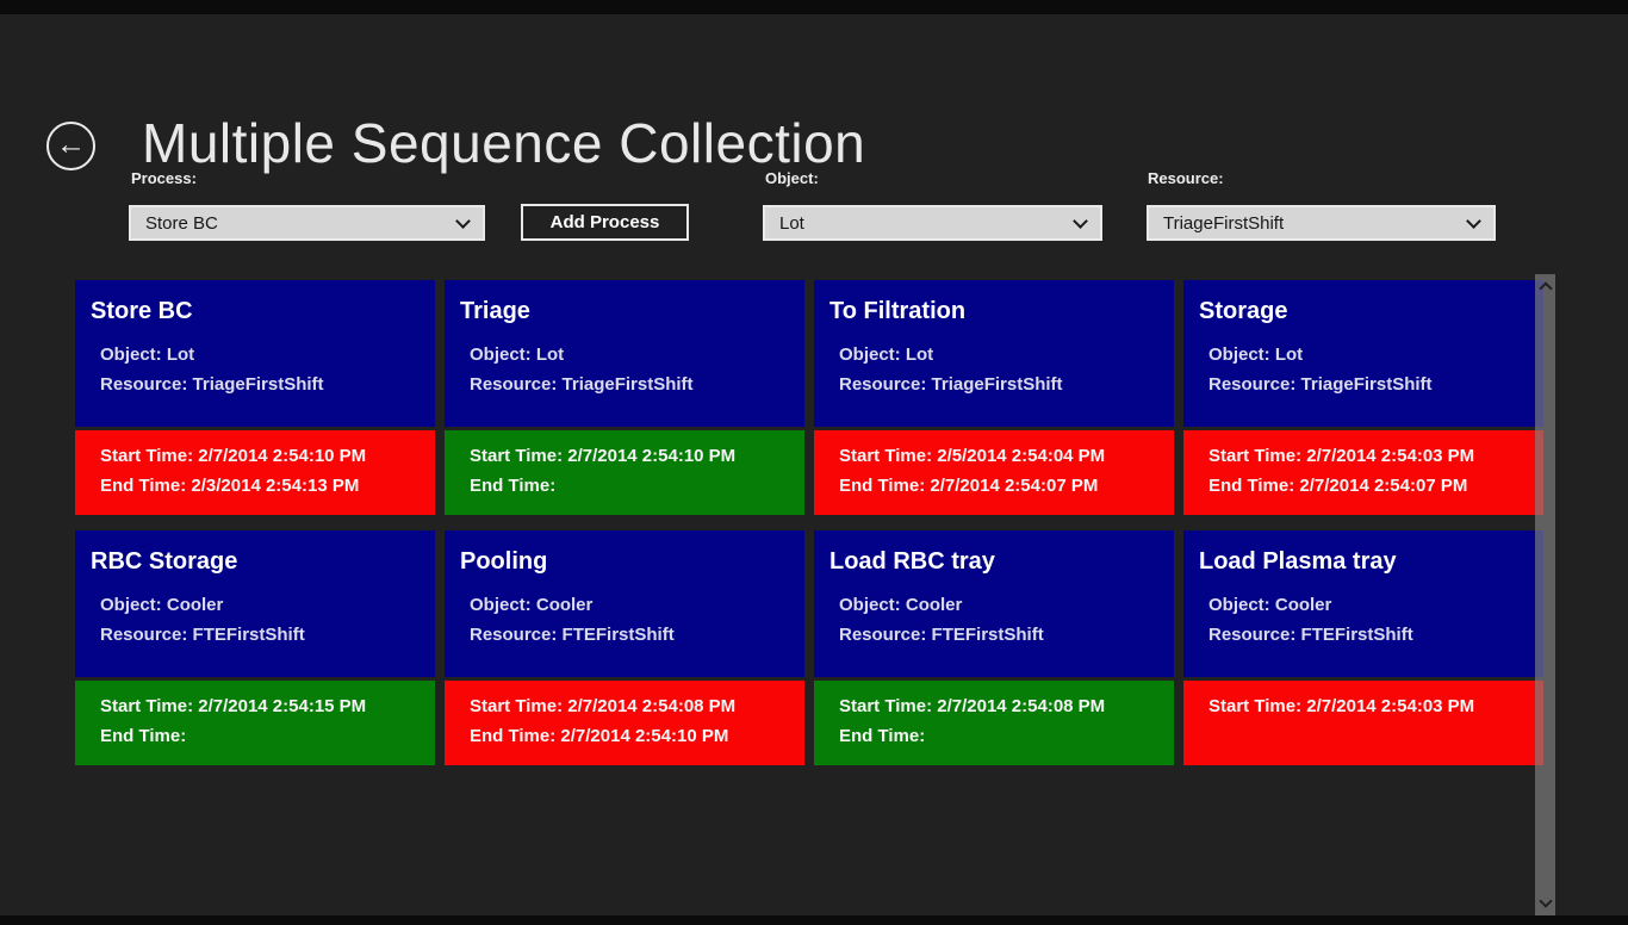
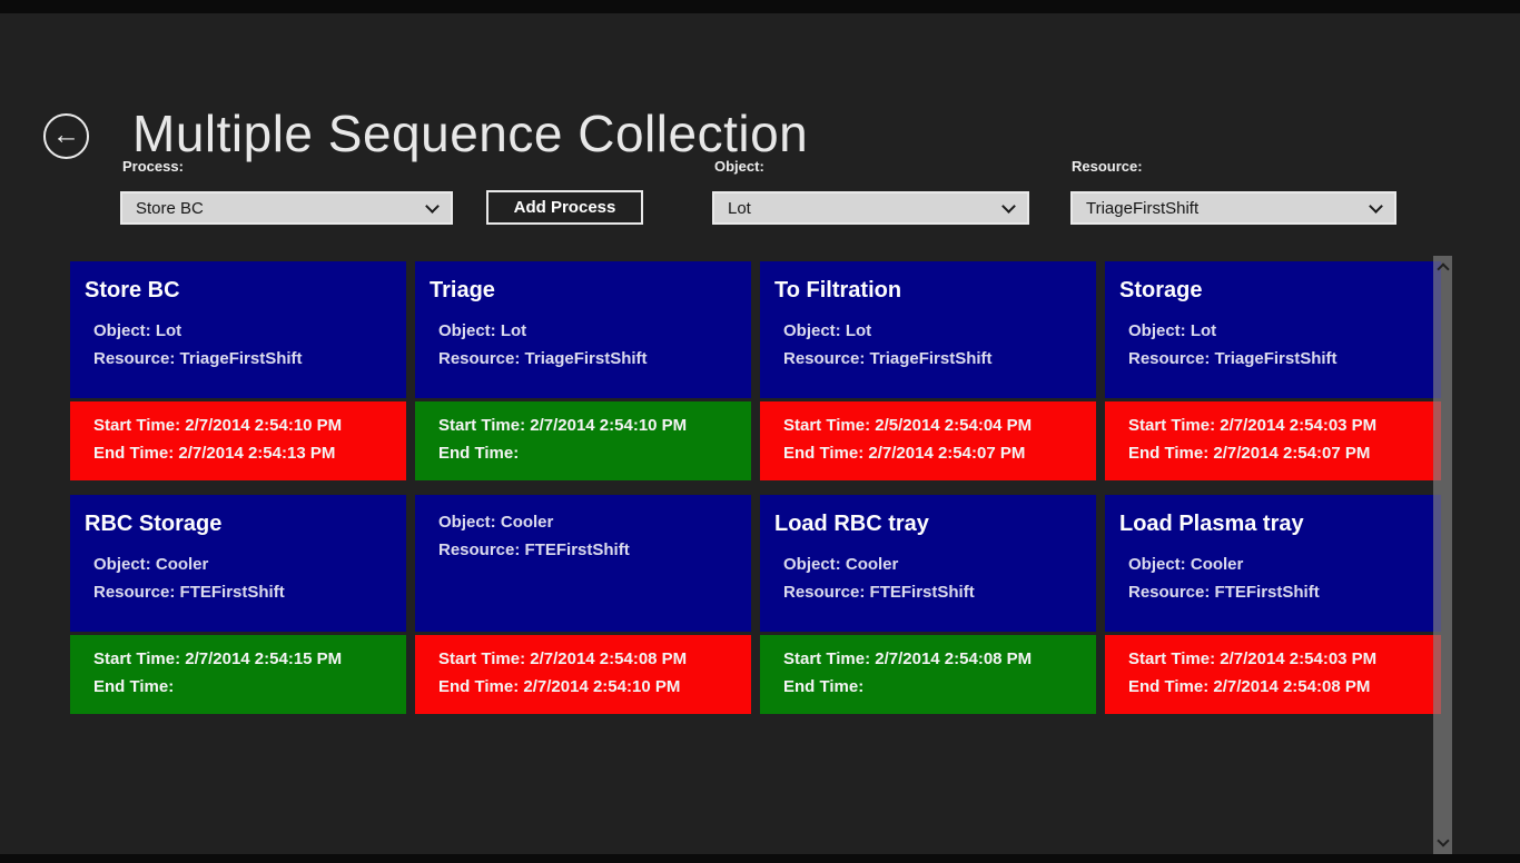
  ←
  Multiple Sequence Collection
  Process:
  Store BC
  Add Process
  Object:
  Lot
  Resource:
  TriageFirstShift
  Store BC
  Object: Lot
  Resource: TriageFirstShift
  Start Time: 2/7/2014 2:54:10 PM
- End Time: 2/3/2014 2:54:13 PM
+ End Time: 2/7/2014 2:54:13 PM
  Triage
  Object: Lot
  Resource: TriageFirstShift
  Start Time: 2/7/2014 2:54:10 PM
  End Time:
  To Filtration
  Object: Lot
  Resource: TriageFirstShift
  Start Time: 2/5/2014 2:54:04 PM
  End Time: 2/7/2014 2:54:07 PM
  Storage
  Object: Lot
  Resource: TriageFirstShift
  Start Time: 2/7/2014 2:54:03 PM
  End Time: 2/7/2014 2:54:07 PM
  RBC Storage
  Object: Cooler
  Resource: FTEFirstShift
  Start Time: 2/7/2014 2:54:15 PM
  End Time:
- Pooling
  Object: Cooler
  Resource: FTEFirstShift
  Start Time: 2/7/2014 2:54:08 PM
  End Time: 2/7/2014 2:54:10 PM
  Load RBC tray
  Object: Cooler
  Resource: FTEFirstShift
  Start Time: 2/7/2014 2:54:08 PM
  End Time:
  Load Plasma tray
  Object: Cooler
  Resource: FTEFirstShift
  Start Time: 2/7/2014 2:54:03 PM
+ End Time: 2/7/2014 2:54:08 PM
